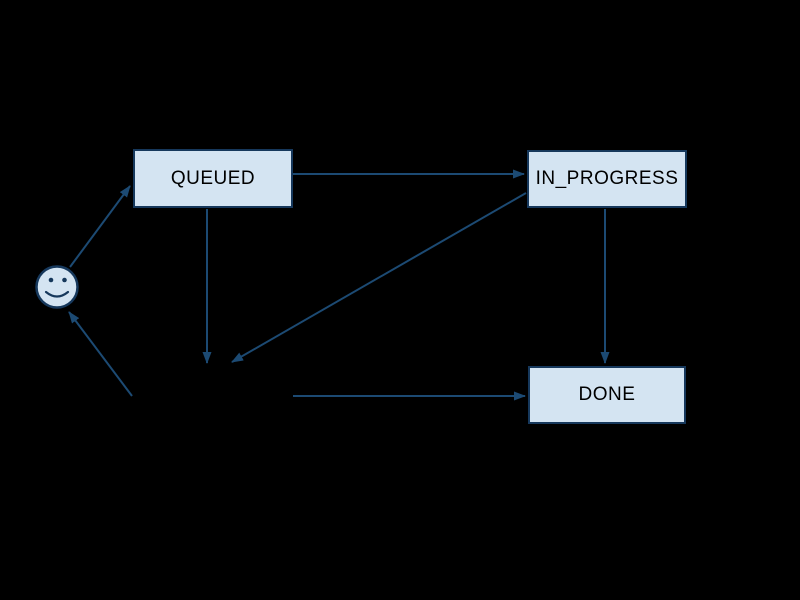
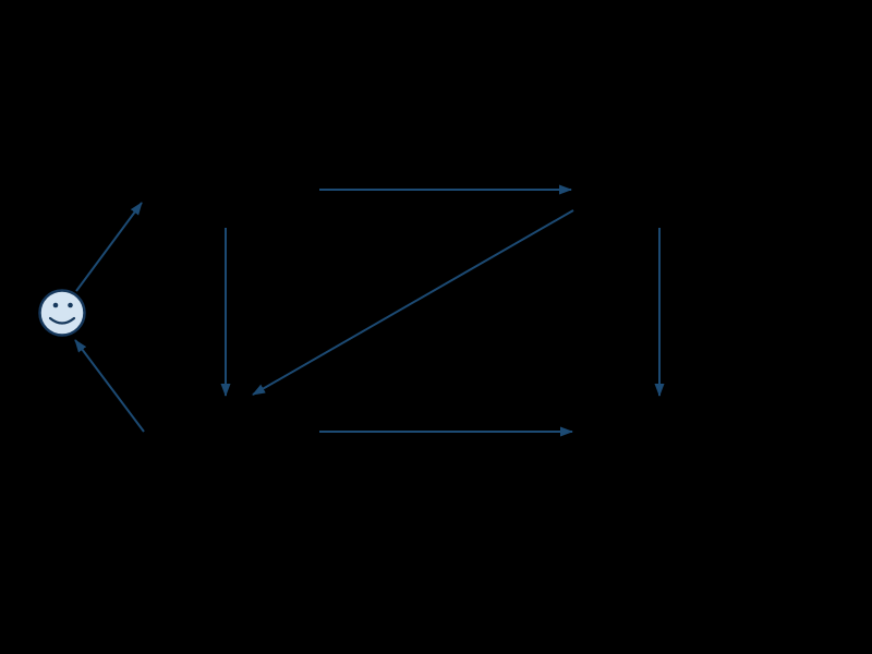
- QUEUED
- IN_PROGRESS
- DONE
